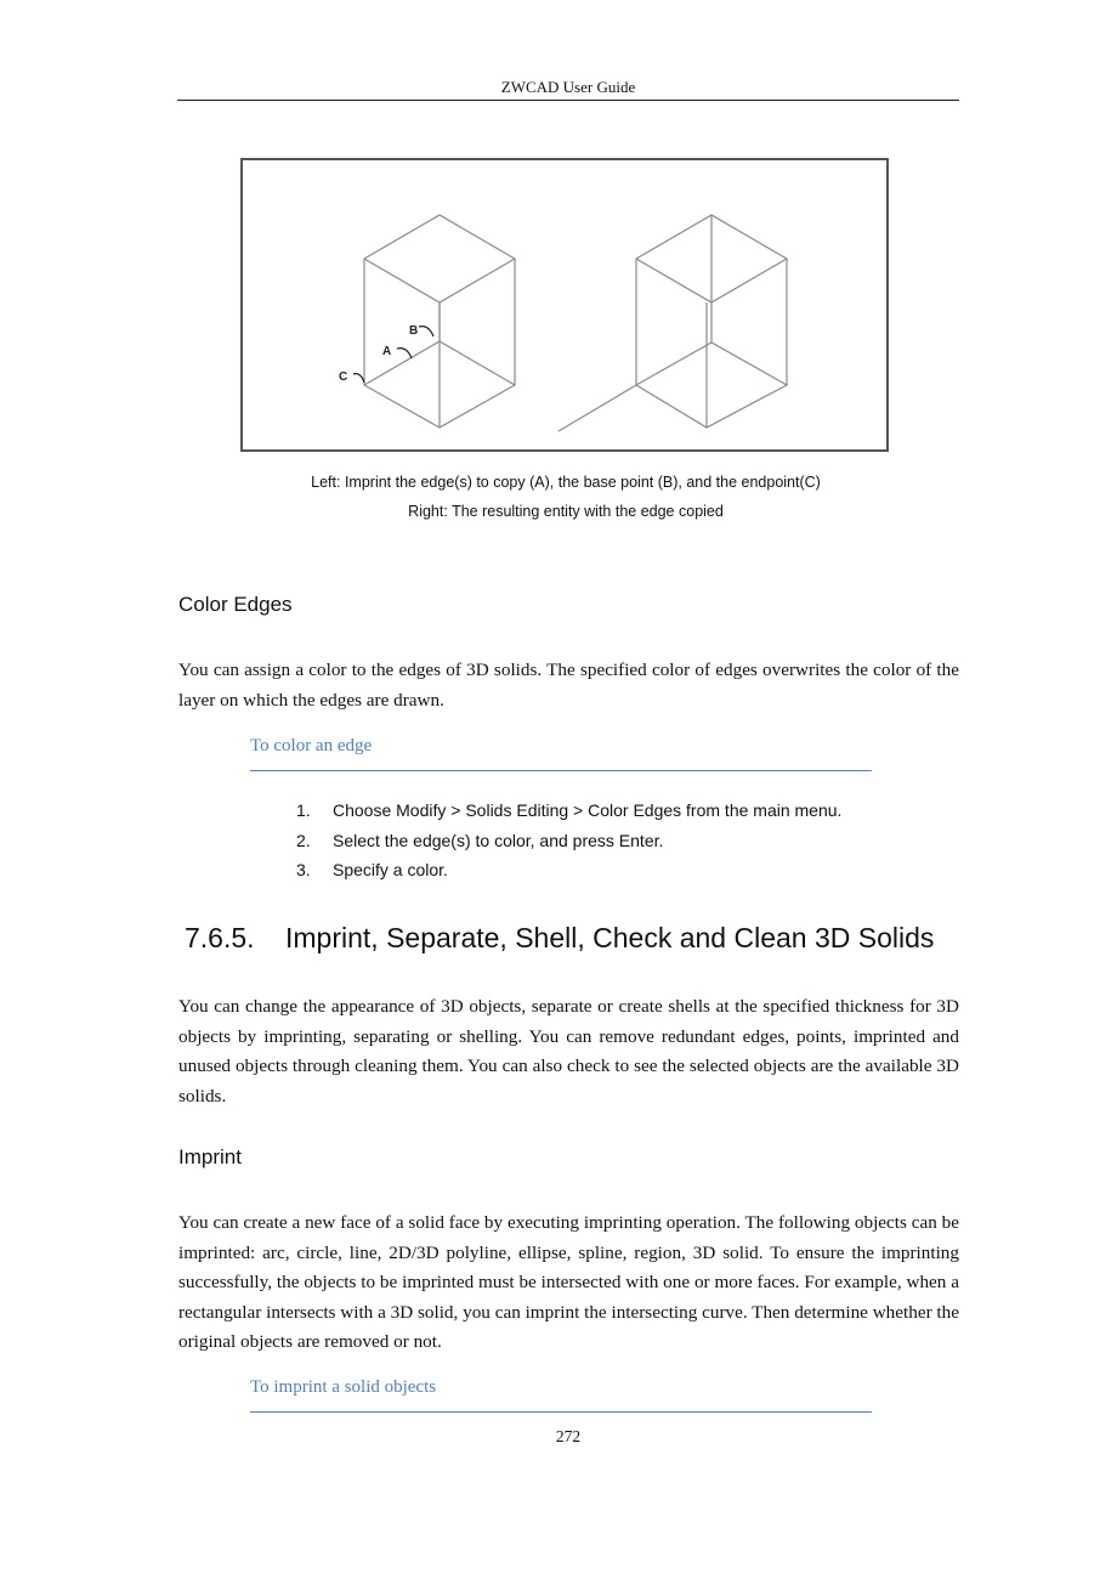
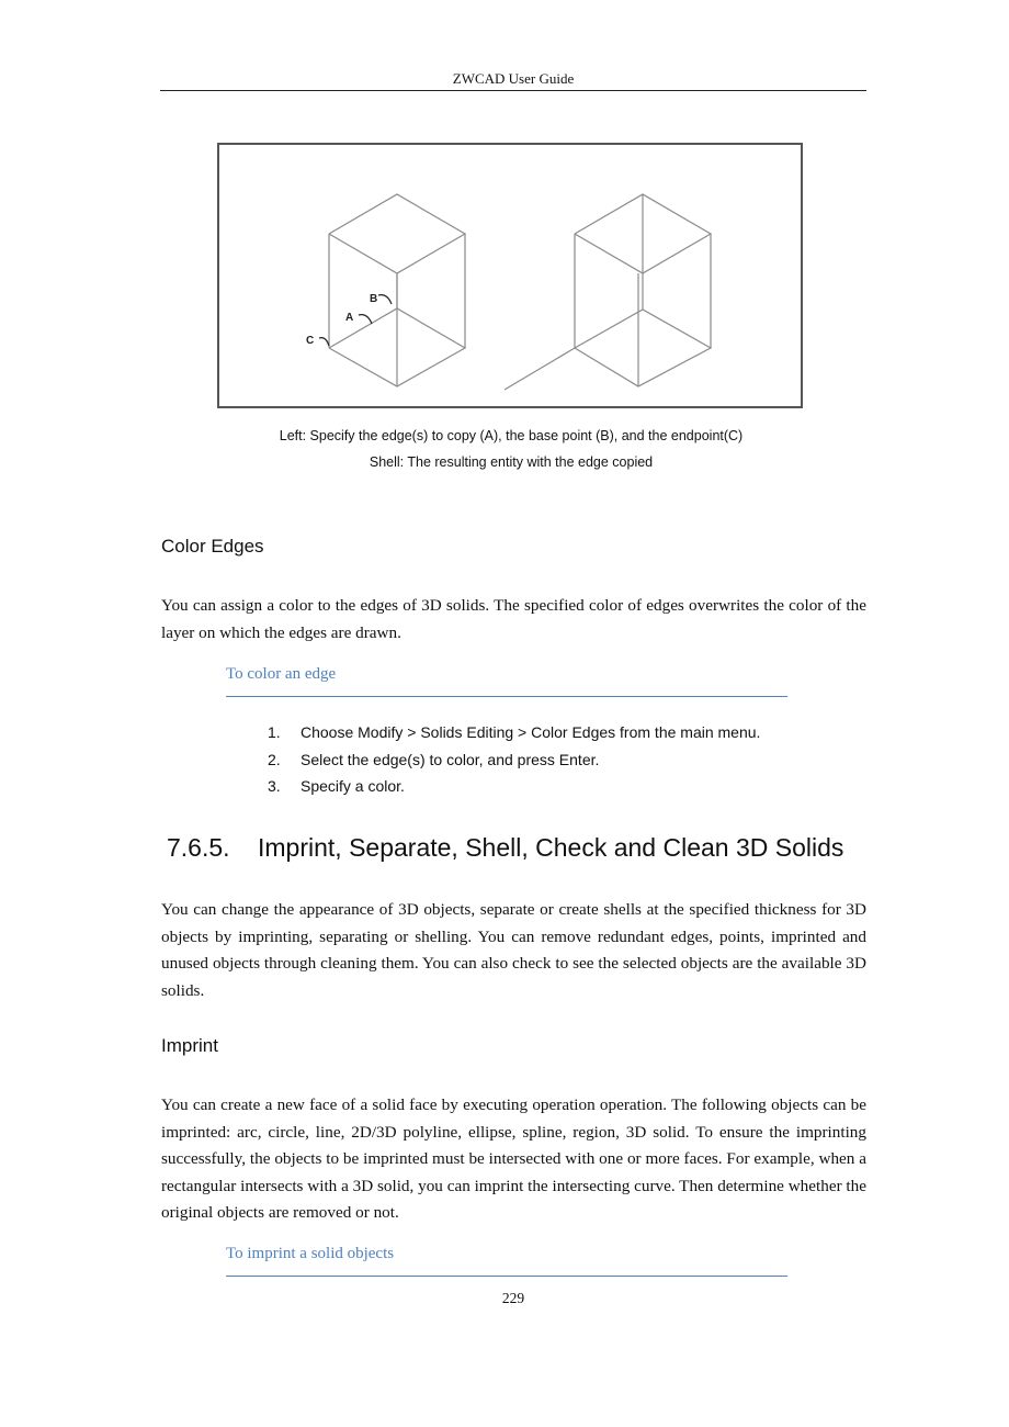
  ZWCAD User Guide
  B
  A
  C
- Left: Imprint the edge(s) to copy (A), the base point (B), and the endpoint(C)
+ Left: Specify the edge(s) to copy (A), the base point (B), and the endpoint(C)
- Right: The resulting entity with the edge copied
+ Shell: The resulting entity with the edge copied
  Color Edges
  You can assign a color to the edges of 3D solids. The specified color of edges overwrites the color of the layer on which the edges are drawn.
  To color an edge
  1.
  Choose Modify > Solids Editing > Color Edges from the main menu.
  2.
  Select the edge(s) to color, and press Enter.
  3.
  Specify a color.
  7.6.5.
  Imprint, Separate, Shell, Check and Clean 3D Solids
  You can change the appearance of 3D objects, separate or create shells at the specified thickness for 3D objects by imprinting, separating or shelling. You can remove redundant edges, points, imprinted and unused objects through cleaning them. You can also check to see the selected objects are the available 3D solids.
  Imprint
- You can create a new face of a solid face by executing imprinting operation. The following objects can be imprinted: arc, circle, line, 2D/3D polyline, ellipse, spline, region, 3D solid. To ensure the imprinting successfully, the objects to be imprinted must be intersected with one or more faces. For example, when a rectangular intersects with a 3D solid, you can imprint the intersecting curve. Then determine whether the original objects are removed or not.
+ You can create a new face of a solid face by executing operation operation. The following objects can be imprinted: arc, circle, line, 2D/3D polyline, ellipse, spline, region, 3D solid. To ensure the imprinting successfully, the objects to be imprinted must be intersected with one or more faces. For example, when a rectangular intersects with a 3D solid, you can imprint the intersecting curve. Then determine whether the original objects are removed or not.
  To imprint a solid objects
- 272
+ 229
